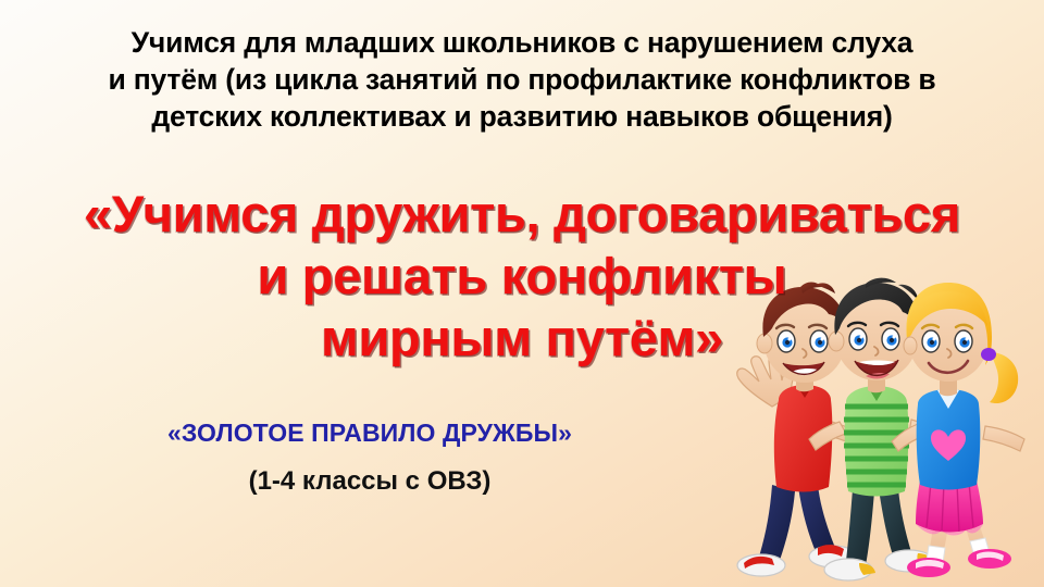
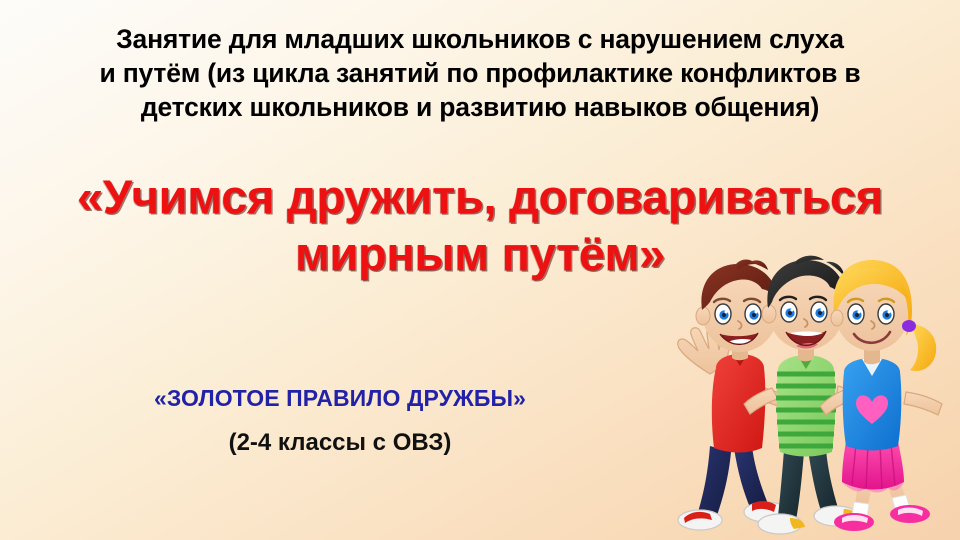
- Учимся для младших школьников с нарушением слуха
+ Занятие для младших школьников с нарушением слуха
  и путём (из цикла занятий по профилактике конфликтов в
- детских коллективах и развитию навыков общения)
+ детских школьников и развитию навыков общения)
  «Учимся дружить, договариваться
- и решать конфликты
  мирным путём»
  «ЗОЛОТОЕ ПРАВИЛО ДРУЖБЫ»
- (1-4 классы с ОВЗ)
+ (2-4 классы с ОВЗ)
